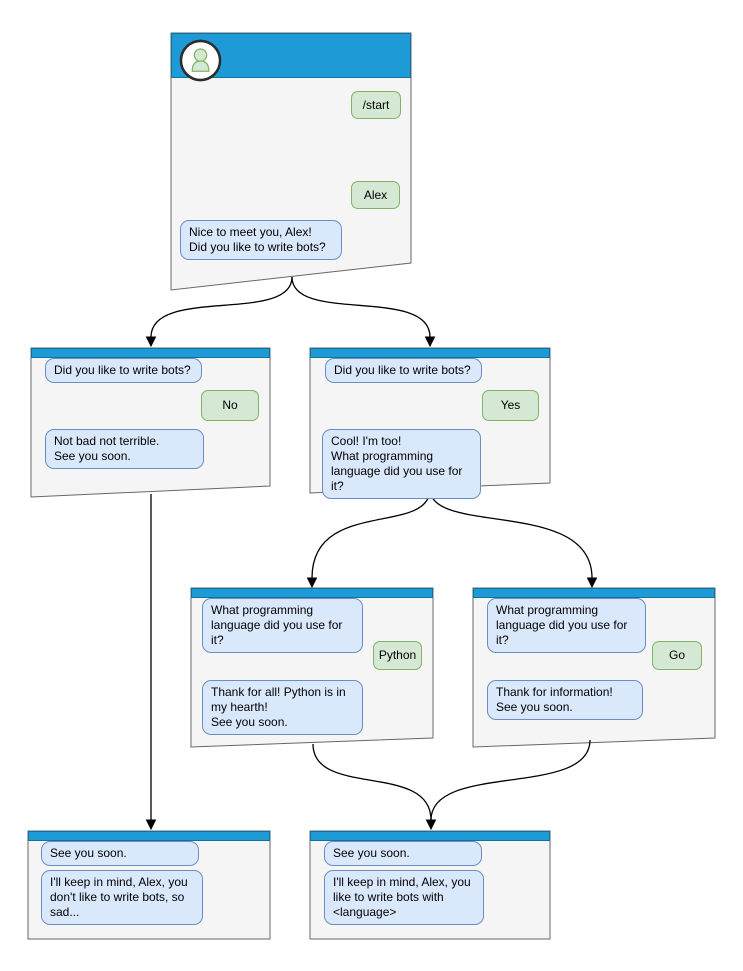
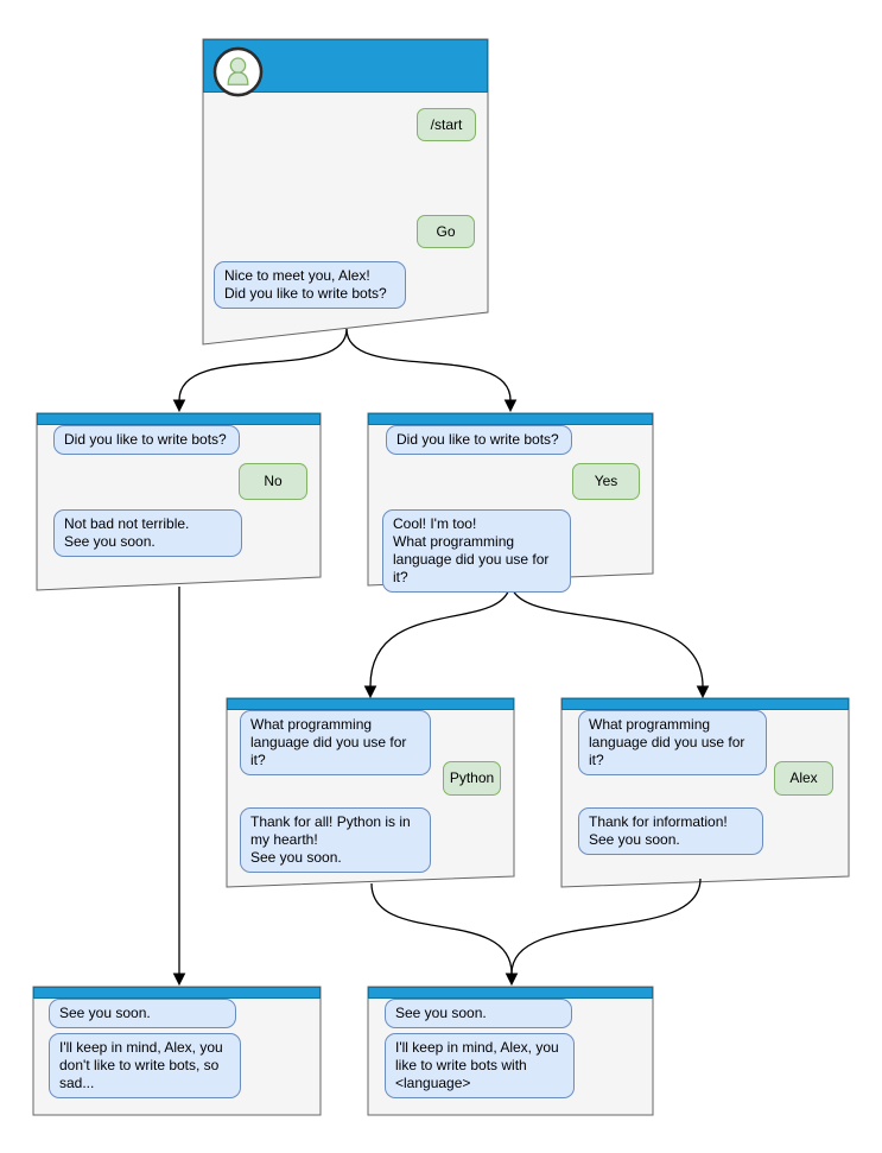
  /start
- Alex
+ Go
  Nice to meet you, Alex!
  Did you like to write bots?
  Did you like to write bots?
  No
  Not bad not terrible.
  See you soon.
  Did you like to write bots?
  Yes
  Cool! I'm too!
  What programming
  language did you use for it?
  What programming
  language did you use for it?
  Python
  Thank for all! Python is in
  my hearth!
  See you soon.
  What programming
  language did you use for it?
- Go
+ Alex
  Thank for information!
  See you soon.
  See you soon.
  I'll keep in mind, Alex, you
  don't like to write bots, so
  sad...
  See you soon.
  I'll keep in mind, Alex, you
  like to write bots with
  <language>
